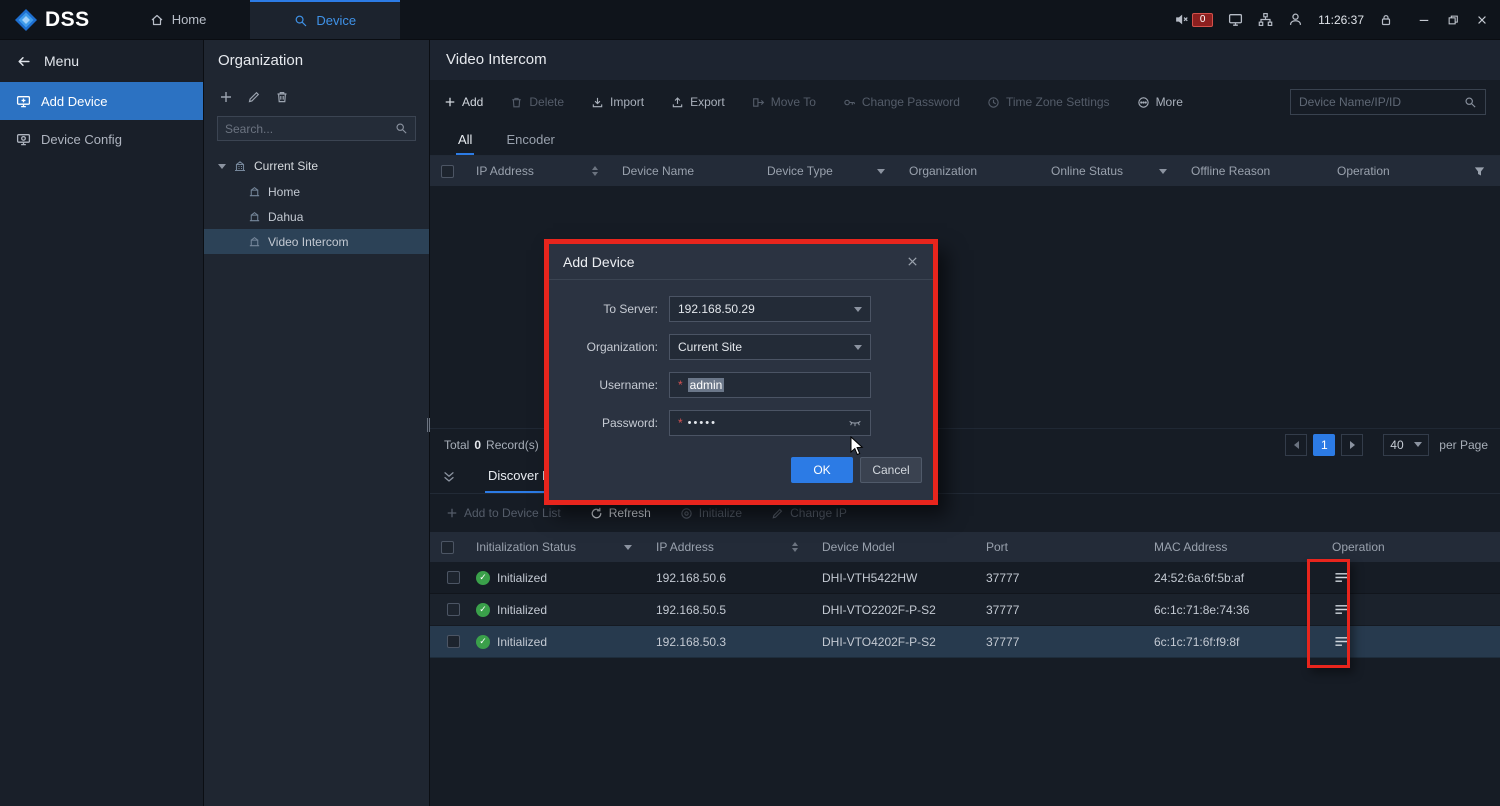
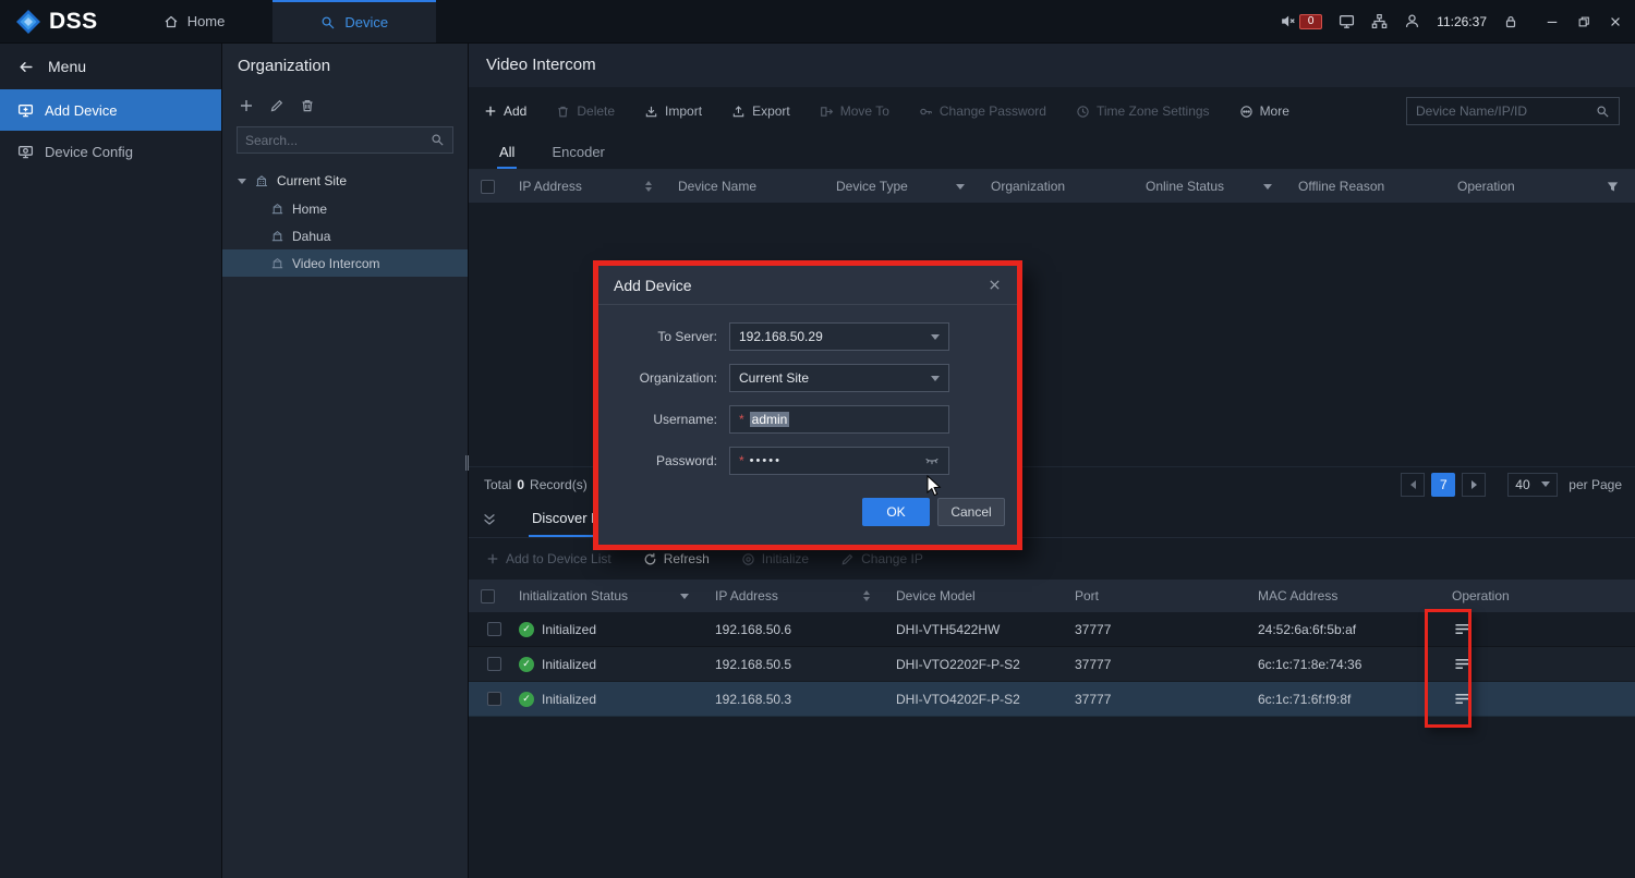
  DSS
  Home
  Device
  0
  11:26:37
  Menu
  Add Device
  Device Config
  Organization
  Search...
  Current Site
  Home
  Dahua
  Video Intercom
  Video Intercom
  Add
  Delete
  Import
  Export
  Move To
  Change Password
  Time Zone Settings
  More
  Device Name/IP/ID
  All
  Encoder
  IP Address
  Device Name
  Device Type
  Organization
  Online Status
  Offline Reason
  Operation
  Total
  0
  Record(s)
- 1
+ 7
  40
  per Page
  Add to Device List
  Refresh
  Initialize
  Change IP
  Initialization Status
  IP Address
  Device Model
  Port
  MAC Address
  Operation
  Initialized
  192.168.50.6
  DHI-VTH5422HW
  37777
  24:52:6a:6f:5b:af
  Initialized
  192.168.50.5
  DHI-VTO2202F-P-S2
  37777
  6c:1c:71:8e:74:36
  Initialized
  192.168.50.3
  DHI-VTO4202F-P-S2
  37777
  6c:1c:71:6f:f9:8f
  Add Device
  To Server:
  192.168.50.29
  Organization:
  Current Site
  Username:
  *
  admin
  Password:
  *
  •••••
  OK
  Cancel
